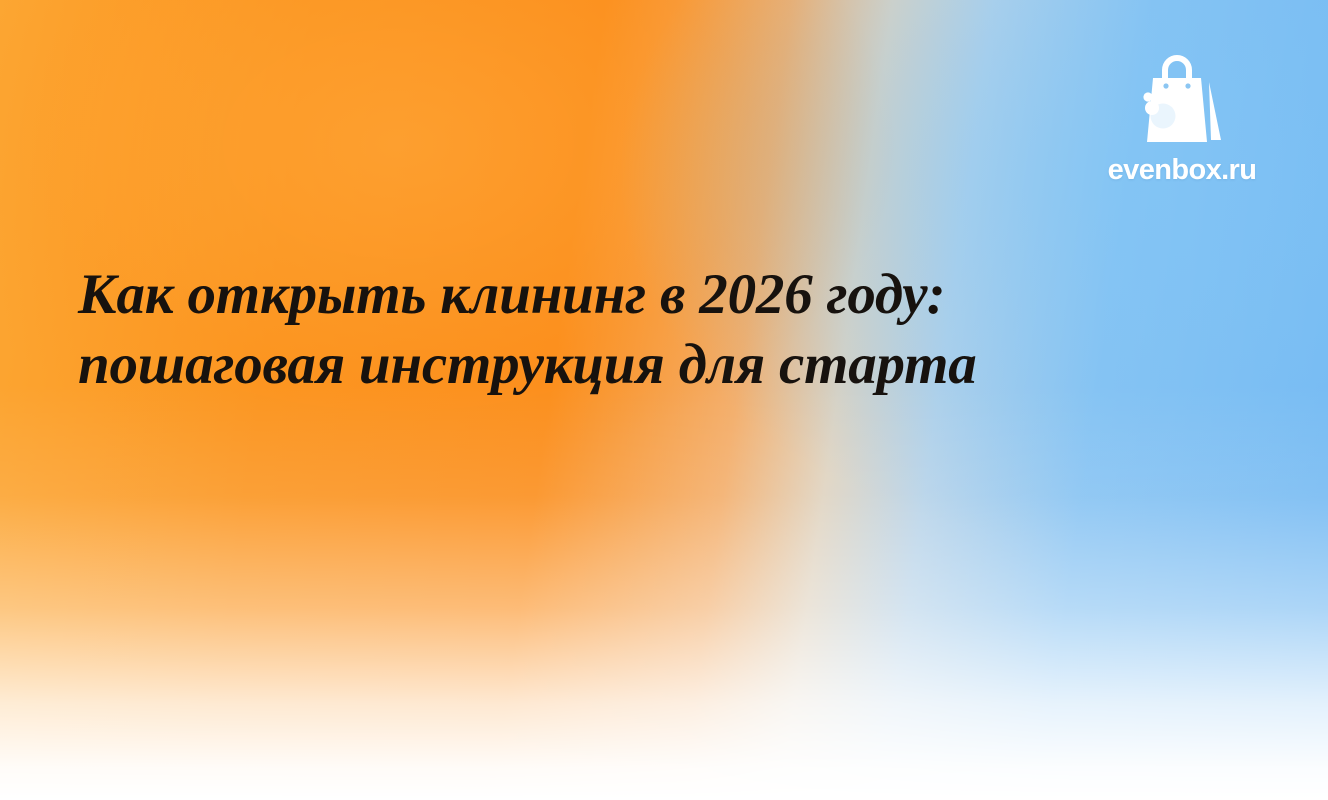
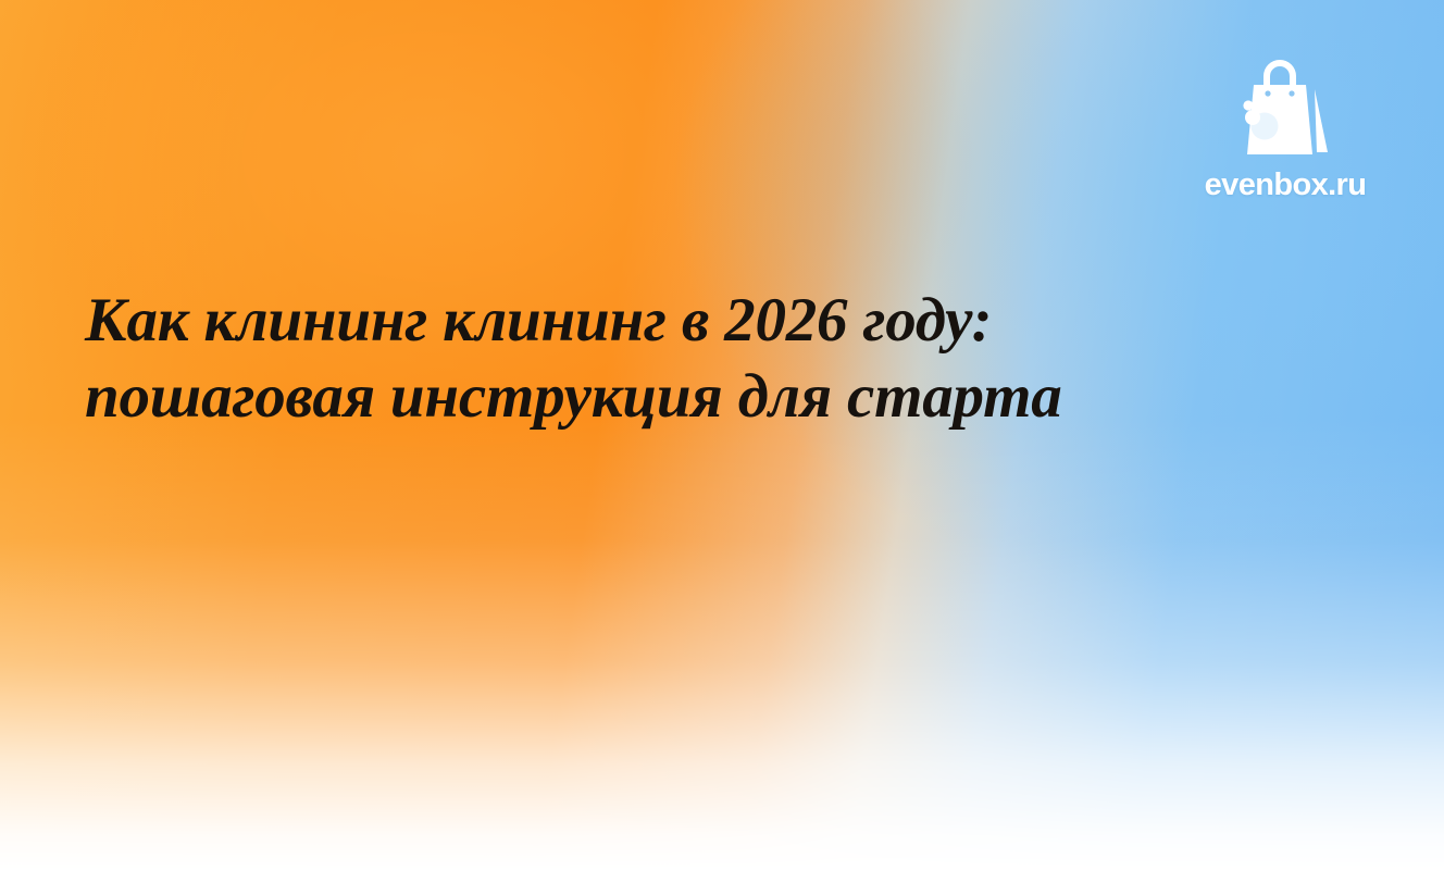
  evenbox.ru
- Как открыть клининг в 2026 году:
+ Как клининг клининг в 2026 году:
  пошаговая инструкция для старта
